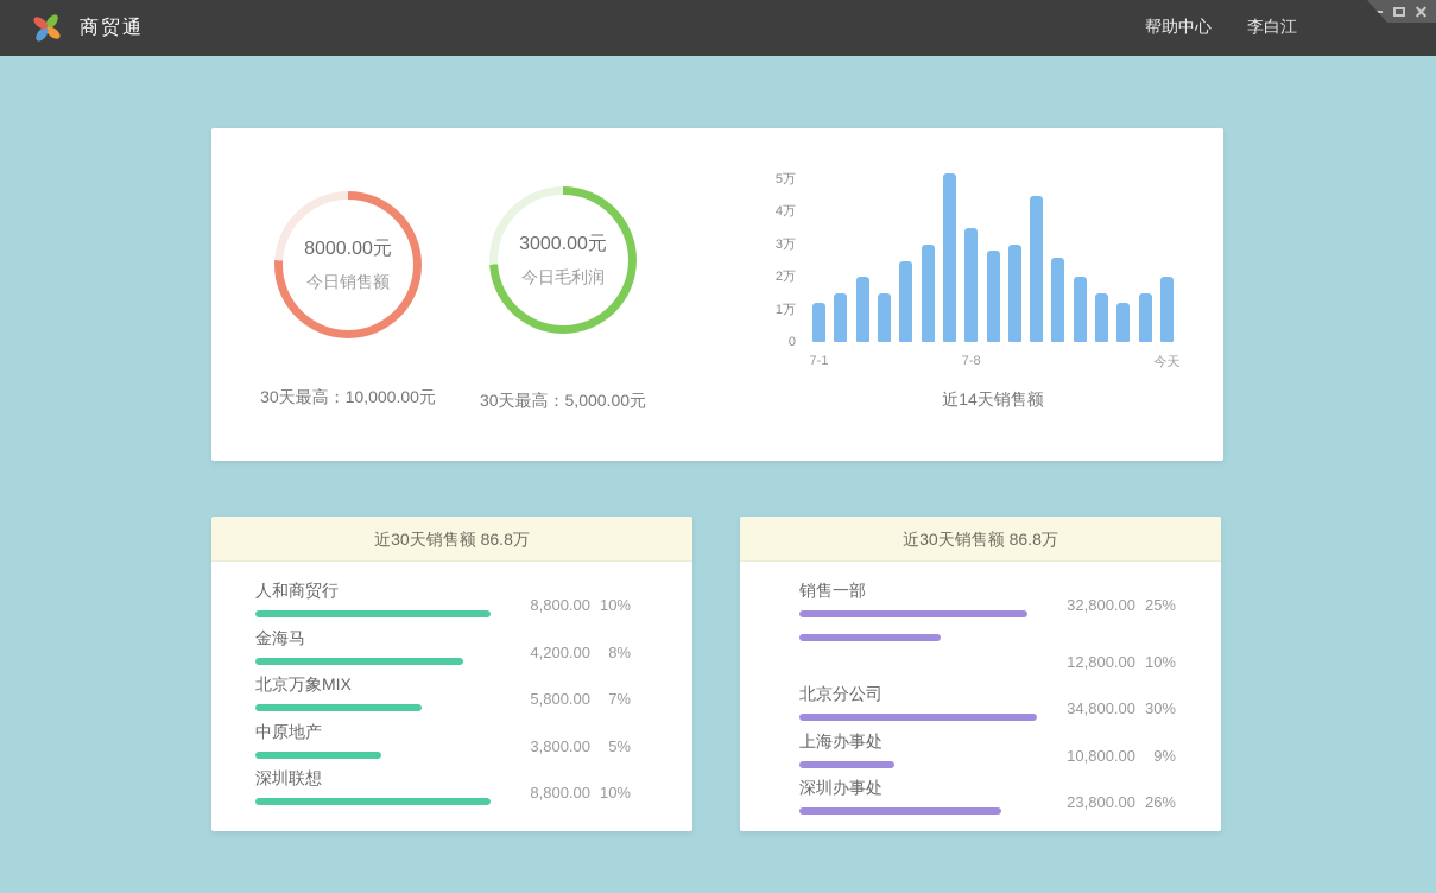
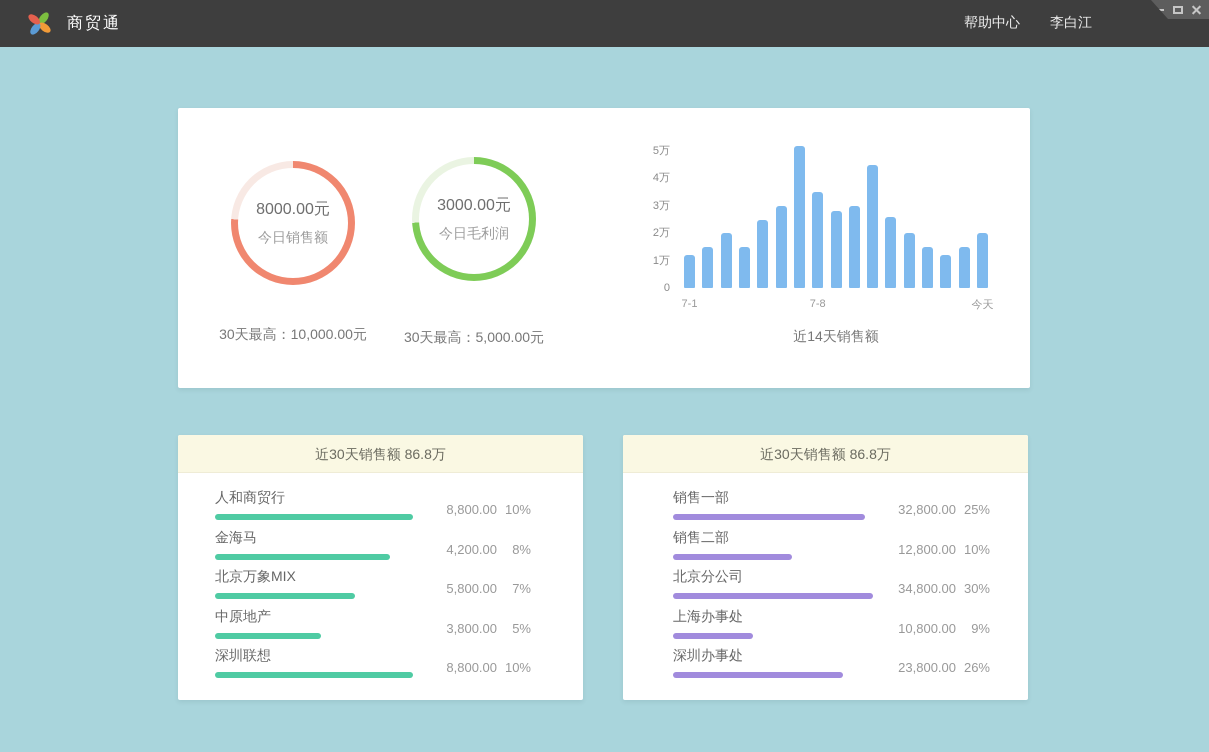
  商贸通
  帮助中心
  李白江
  8000.00元
  今日销售额
  30天最高：10,000.00元
  3000.00元
  今日毛利润
  30天最高：5,000.00元
  0
  1万
  2万
  3万
  4万
  5万
  7-1
  7-8
  今天
  近14天销售额
  近30天销售额 86.8万
  人和商贸行
  8,800.00
  10%
  金海马
  4,200.00
  8%
  北京万象MIX
  5,800.00
  7%
  中原地产
  3,800.00
  5%
  深圳联想
  8,800.00
  10%
  近30天销售额 86.8万
  销售一部
  32,800.00
  25%
+ 销售二部
  12,800.00
  10%
  北京分公司
  34,800.00
  30%
  上海办事处
  10,800.00
  9%
  深圳办事处
  23,800.00
  26%
